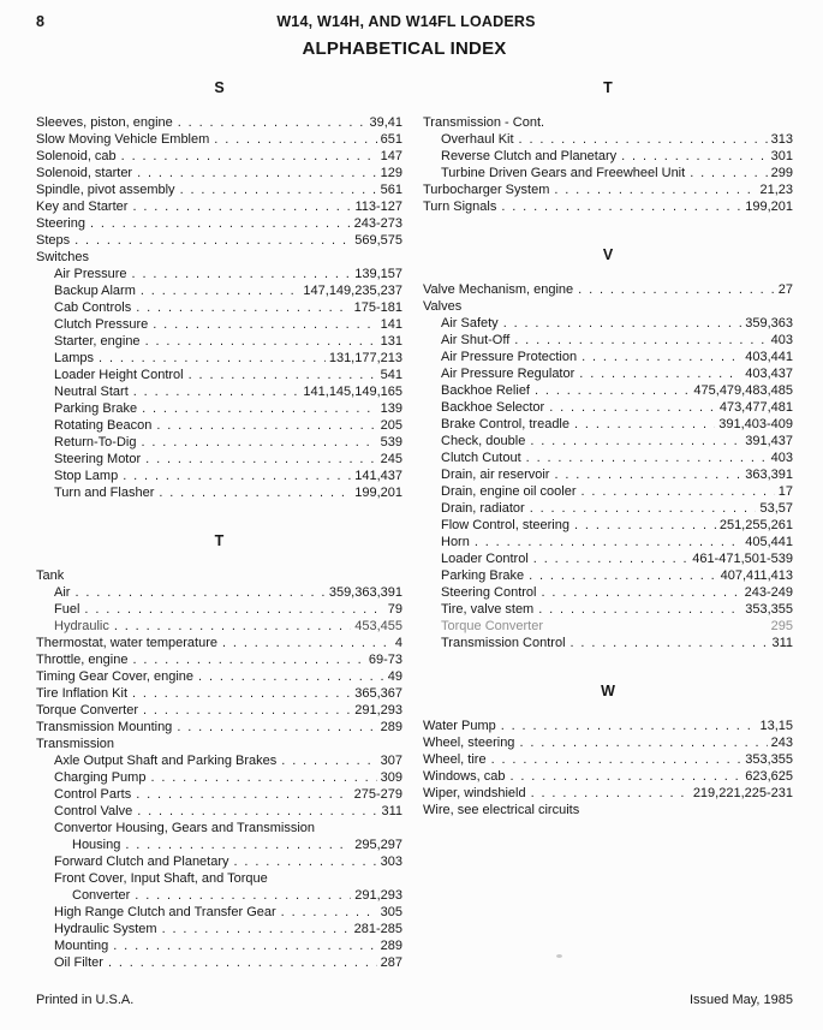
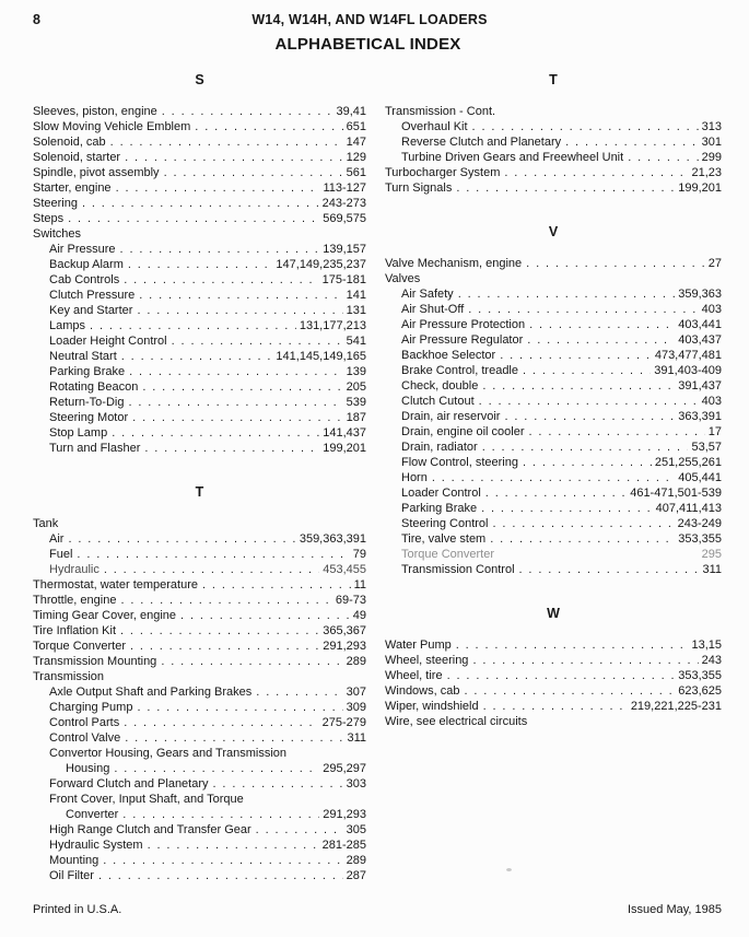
  8
  W14, W14H, AND W14FL LOADERS
  ALPHABETICAL INDEX
  S
  Sleeves, piston, engine
  39,41
  Slow Moving Vehicle Emblem
  651
  Solenoid, cab
  147
  Solenoid, starter
  129
  Spindle, pivot assembly
  561
- Key and Starter
+ Starter, engine
  113-127
  Steering
  243-273
  Steps
  569,575
  Switches
  Air Pressure
  139,157
  Backup Alarm
  147,149,235,237
  Cab Controls
  175-181
  Clutch Pressure
  141
- Starter, engine
+ Key and Starter
  131
  Lamps
  131,177,213
  Loader Height Control
  541
  Neutral Start
  141,145,149,165
  Parking Brake
  139
  Rotating Beacon
  205
  Return-To-Dig
  539
  Steering Motor
- 245
+ 187
  Stop Lamp
  141,437
  Turn and Flasher
  199,201
  T
  Tank
  Air
  359,363,391
  Fuel
  79
  Hydraulic
  453,455
  Thermostat, water temperature
- 4
+ 11
  Throttle, engine
  69-73
  Timing Gear Cover, engine
  49
  Tire Inflation Kit
  365,367
  Torque Converter
  291,293
  Transmission Mounting
  289
  Transmission
  Axle Output Shaft and Parking Brakes
  307
  Charging Pump
  309
  Control Parts
  275-279
  Control Valve
  311
  Convertor Housing, Gears and Transmission
  Housing
  295,297
  Forward Clutch and Planetary
  303
  Front Cover, Input Shaft, and Torque
  Converter
  291,293
  High Range Clutch and Transfer Gear
  305
  Hydraulic System
  281-285
  Mounting
  289
  Oil Filter
  287
  T
  Transmission - Cont.
  Overhaul Kit
  313
  Reverse Clutch and Planetary
  301
  Turbine Driven Gears and Freewheel Unit
  299
  Turbocharger System
  21,23
  Turn Signals
  199,201
  V
  Valve Mechanism, engine
  27
  Valves
  Air Safety
  359,363
  Air Shut-Off
  403
  Air Pressure Protection
  403,441
  Air Pressure Regulator
  403,437
- Backhoe Relief
- 475,479,483,485
  Backhoe Selector
  473,477,481
  Brake Control, treadle
  391,403-409
  Check, double
  391,437
  Clutch Cutout
  403
  Drain, air reservoir
  363,391
  Drain, engine oil cooler
  17
  Drain, radiator
  53,57
  Flow Control, steering
  251,255,261
  Horn
  405,441
  Loader Control
  461-471,501-539
  Parking Brake
  407,411,413
  Steering Control
  243-249
  Tire, valve stem
  353,355
  Torque Converter
  295
  Transmission Control
  311
  W
  Water Pump
  13,15
  Wheel, steering
  243
  Wheel, tire
  353,355
  Windows, cab
  623,625
  Wiper, windshield
  219,221,225-231
  Wire, see electrical circuits
  Printed in U.S.A.
  Issued May, 1985
